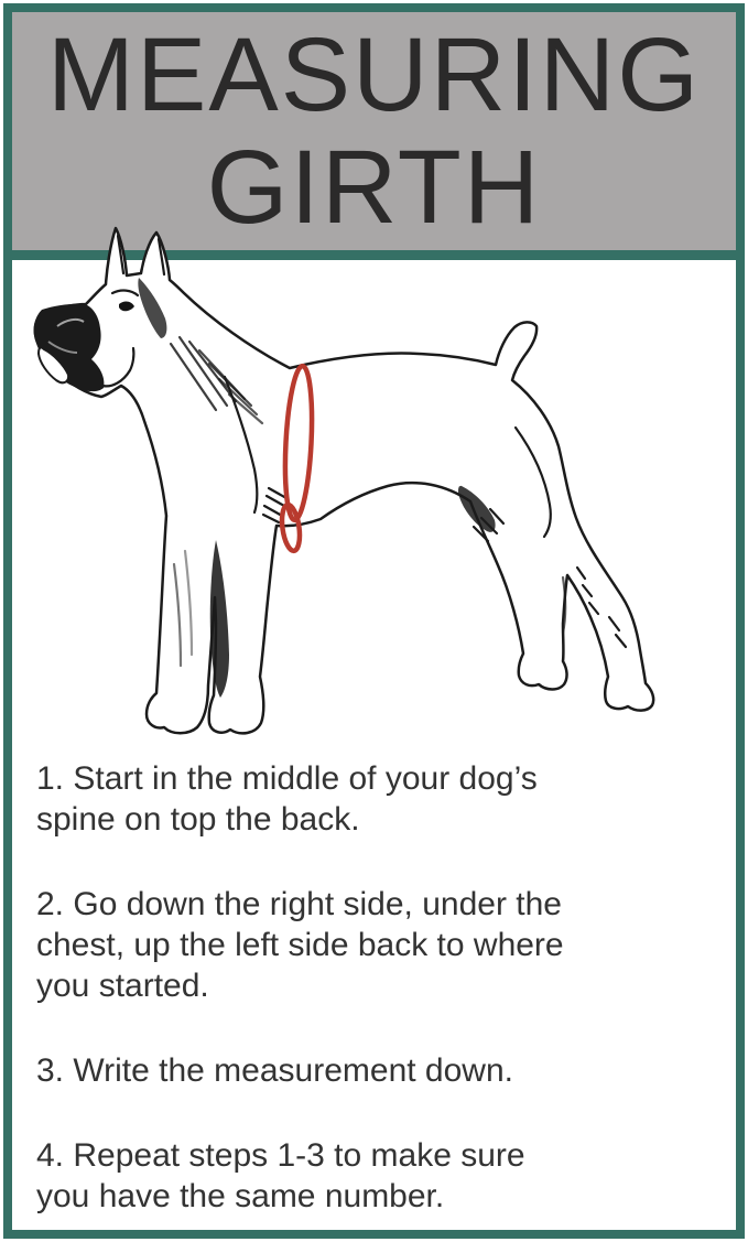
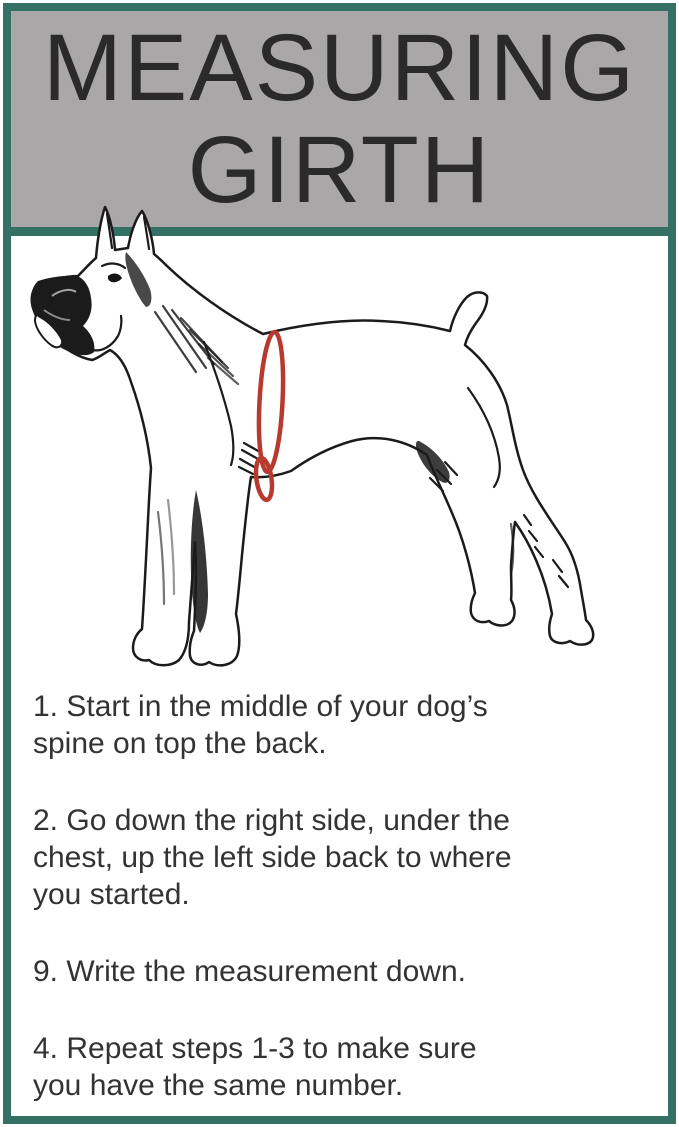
  MEASURING
  GIRTH
  1. Start in the middle of your dog’s
  spine on top the back.
  2. Go down the right side, under the
  chest, up the left side back to where
  you started.
- 3. Write the measurement down.
+ 9. Write the measurement down.
  4. Repeat steps 1-3 to make sure
  you have the same number.
